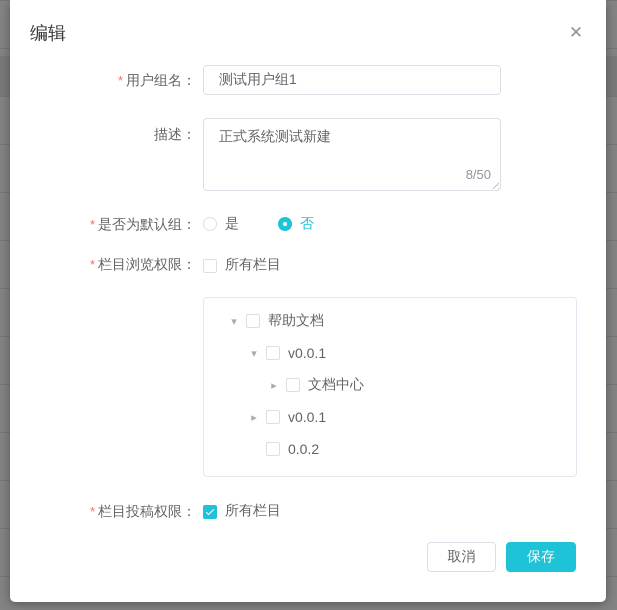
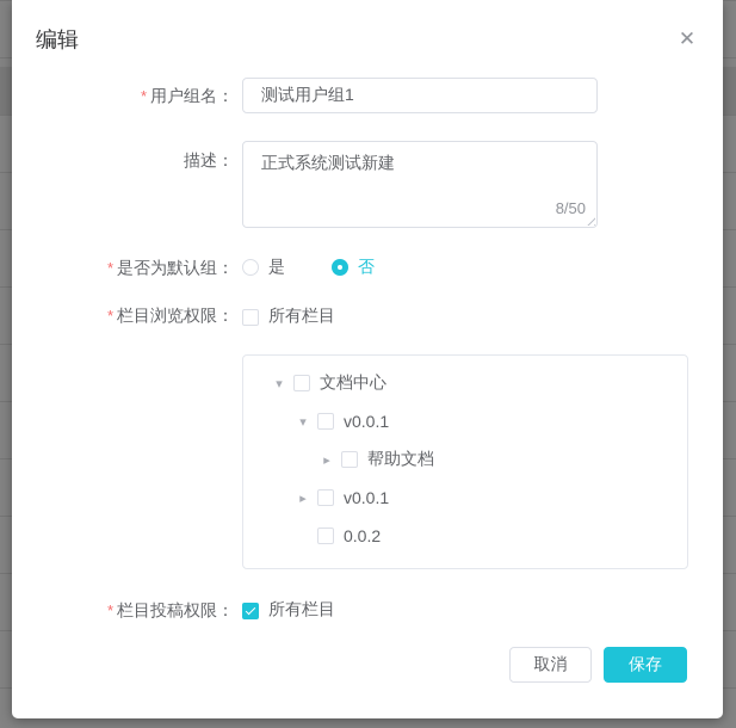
  编辑
  ✕
  * 用户组名：
  测试用户组1
  描述：
  正式系统测试新建
  8/50
  * 是否为默认组：
  是
  否
  * 栏目浏览权限：
  所有栏目
  ▾
- 帮助文档
+ 文档中心
  ▾
  v0.0.1
  ▸
- 文档中心
+ 帮助文档
  ▸
  v0.0.1
  0.0.2
  * 栏目投稿权限：
  所有栏目
  取消
  保存
